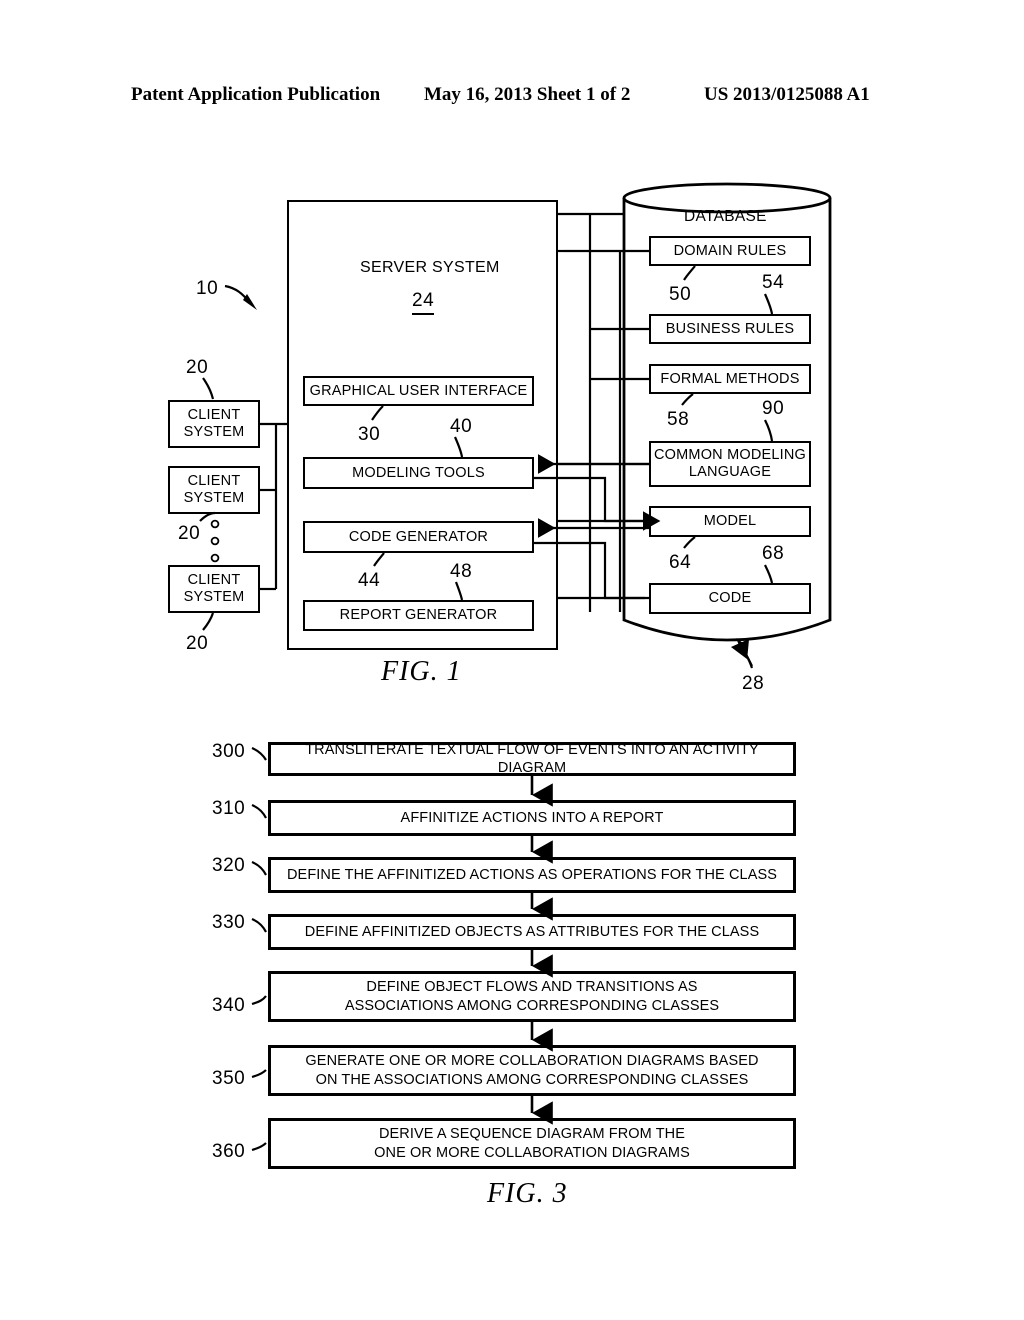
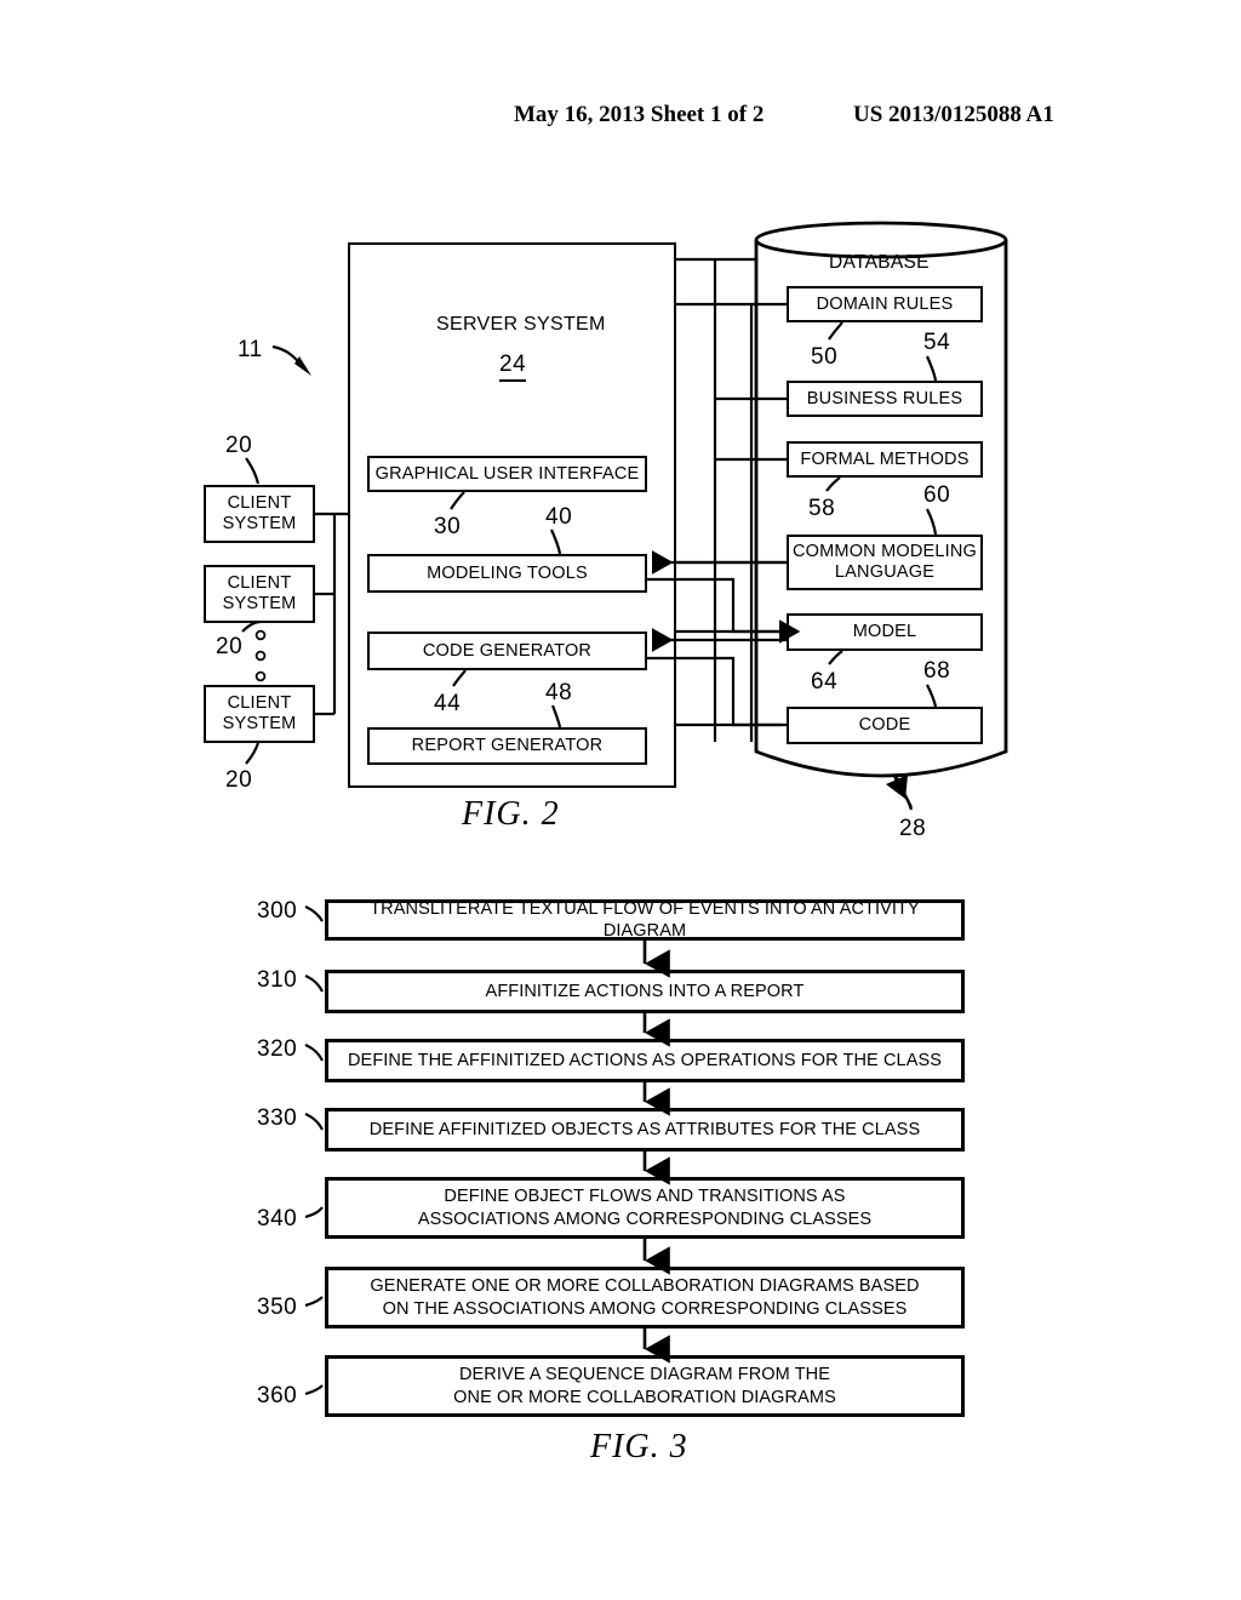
- Patent Application Publication
  May 16, 2013 Sheet 1 of 2
  US 2013/0125088 A1
  SERVER SYSTEM
  24
  GRAPHICAL USER INTERFACE
  MODELING TOOLS
  CODE GENERATOR
  REPORT GENERATOR
  30
  40
  44
  48
- 10
+ 11
  CLIENT
  SYSTEM
  CLIENT
  SYSTEM
  CLIENT
  SYSTEM
  20
  20
  20
  DATABASE
  DOMAIN RULES
  BUSINESS RULES
  FORMAL METHODS
  COMMON MODELING
  LANGUAGE
  MODEL
  CODE
  50
  54
  58
- 90
+ 60
  64
  68
  28
- FIG. 1
+ FIG. 2
  TRANSLITERATE TEXTUAL FLOW OF EVENTS INTO AN ACTIVITY DIAGRAM
  AFFINITIZE ACTIONS INTO A REPORT
  DEFINE THE AFFINITIZED ACTIONS AS OPERATIONS FOR THE CLASS
  DEFINE AFFINITIZED OBJECTS AS ATTRIBUTES FOR THE CLASS
  DEFINE OBJECT FLOWS AND TRANSITIONS AS
  ASSOCIATIONS AMONG CORRESPONDING CLASSES
  GENERATE ONE OR MORE COLLABORATION DIAGRAMS BASED
  ON THE ASSOCIATIONS AMONG CORRESPONDING CLASSES
  DERIVE A SEQUENCE DIAGRAM FROM THE
  ONE OR MORE COLLABORATION DIAGRAMS
  300
  310
  320
  330
  340
  350
  360
  FIG. 3
